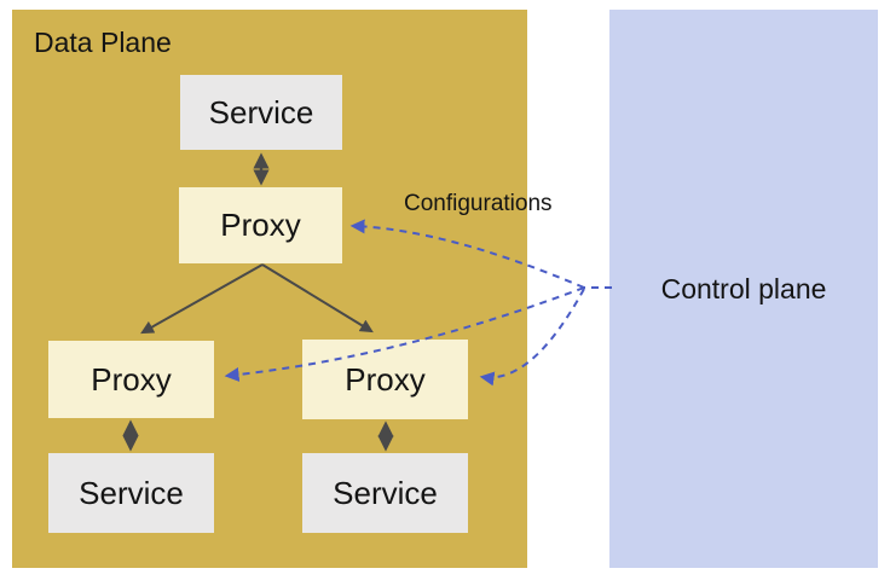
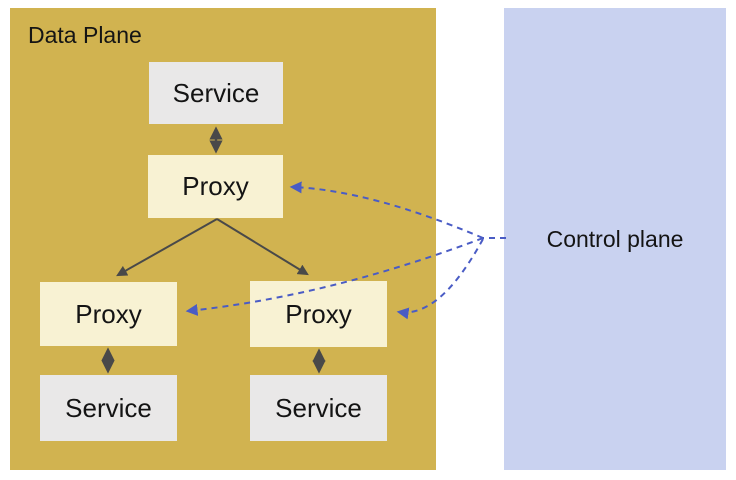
  Data Plane
  Control plane
  Service
  Proxy
  Proxy
  Proxy
  Service
  Service
- Configurations
